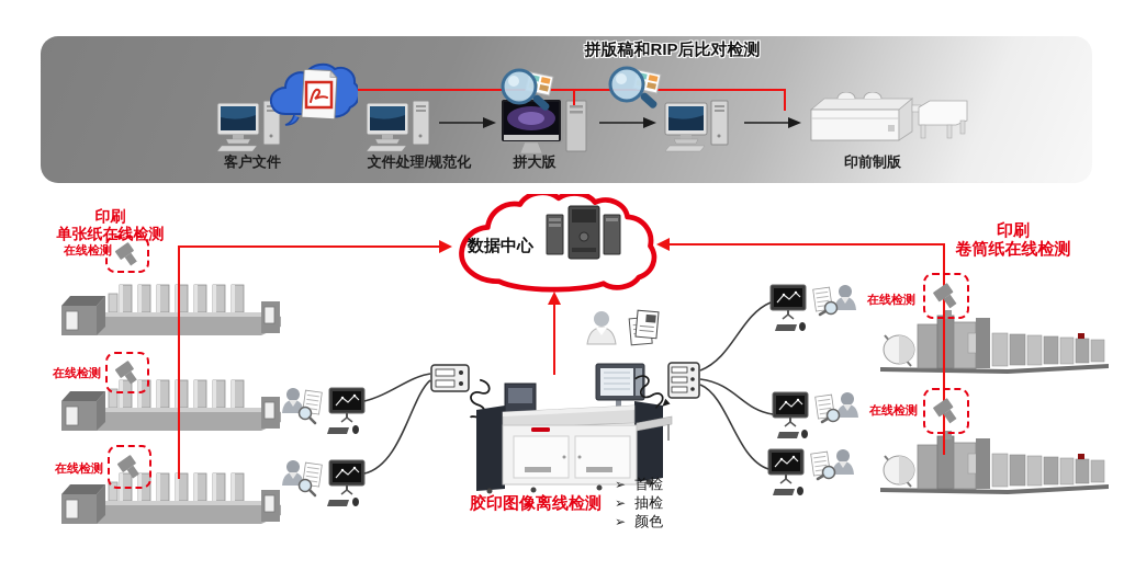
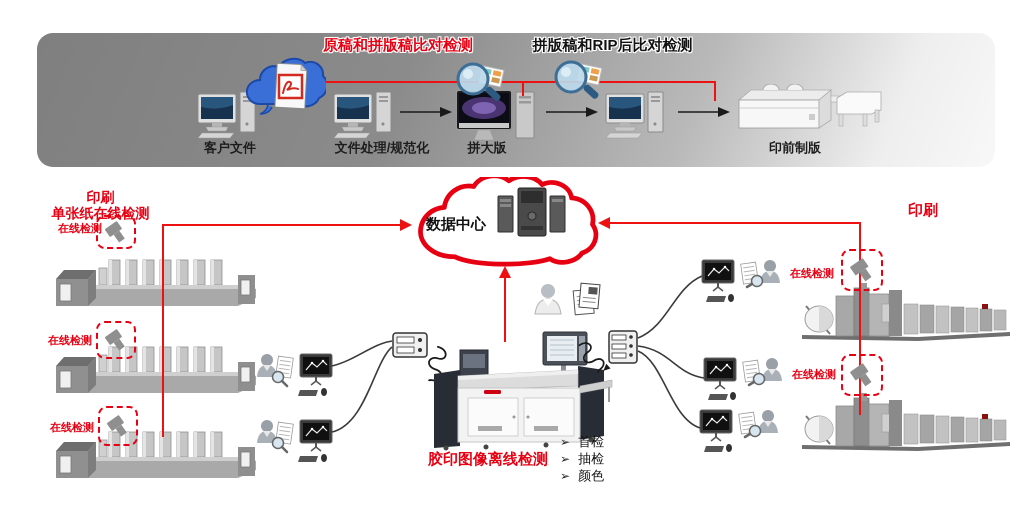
+ 原稿和拼版稿比对检测
  拼版稿和RIP后比对检测
  客户文件
  文件处理/规范化
  拼大版
  印前制版
  数据中心
  印刷
  单张纸在线检测
  在线检测
  在线检测
  在线检测
  胶印图像离线检测
  ➢
  首检
  ➢
  抽检
  ➢
  颜色
  印刷
- 卷筒纸在线检测
  在线检测
  在线检测
